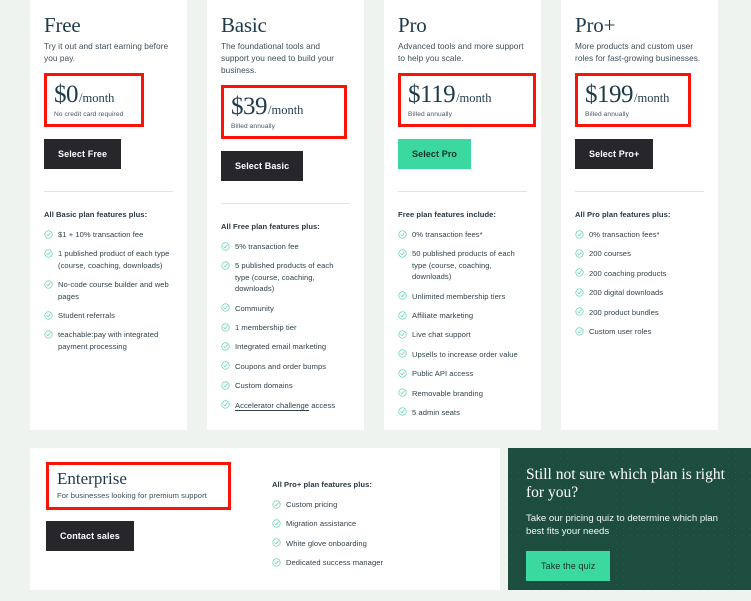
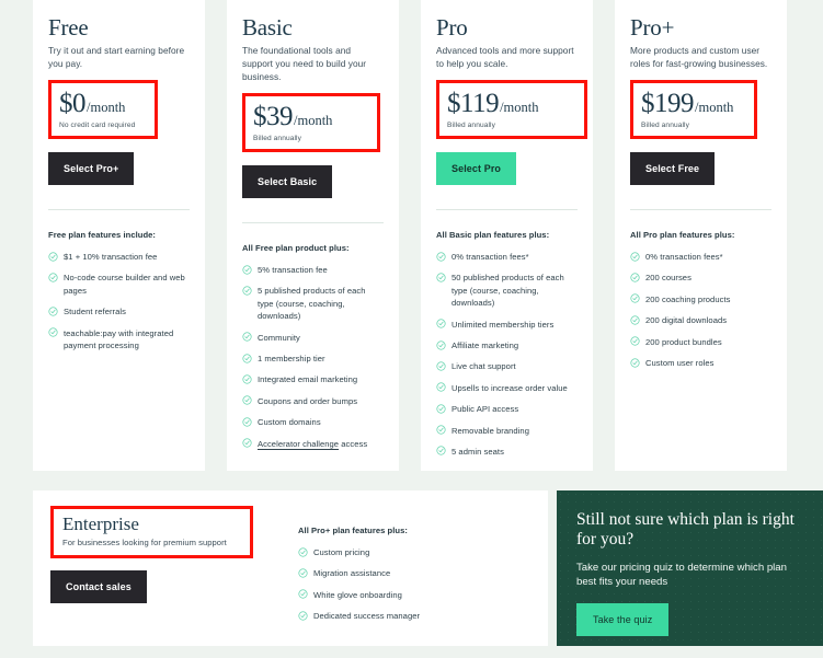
  Free
  Try it out and start earning before you pay.
  $0
  /month
- Select Free
+ Select Pro+
- All Basic plan features plus:
+ Free plan features include:
  $1 + 10% transaction fee
- 1 published product of each type (course, coaching, downloads)
  No-code course builder and web pages
  Student referrals
  teachable:pay with integrated payment processing
  Basic
  The foundational tools and support you need to build your business.
  $39
  /month
  Select Basic
- All Free plan features plus:
+ All Free plan product plus:
  5% transaction fee
  5 published products of each type (course, coaching, downloads)
  Community
  1 membership tier
  Integrated email marketing
  Coupons and order bumps
  Custom domains
  Accelerator challenge access
  Pro
  Advanced tools and more support to help you scale.
  $119
  /month
  Select Pro
- Free plan features include:
+ All Basic plan features plus:
  0% transaction fees*
  50 published products of each type (course, coaching, downloads)
  Unlimited membership tiers
  Affiliate marketing
  Live chat support
  Upsells to increase order value
  Public API access
  Removable branding
  5 admin seats
  Pro+
  More products and custom user roles for fast-growing businesses.
  $199
  /month
- Select Pro+
+ Select Free
  All Pro plan features plus:
  0% transaction fees*
  200 courses
  200 coaching products
  200 digital downloads
  200 product bundles
  Custom user roles
  Enterprise
  For businesses looking for premium support
  Contact sales
  All Pro+ plan features plus:
  Custom pricing
  Migration assistance
  White glove onboarding
  Dedicated success manager
  Still not sure which plan is right for you?
  Take our pricing quiz to determine which plan best fits your needs
  Take the quiz
